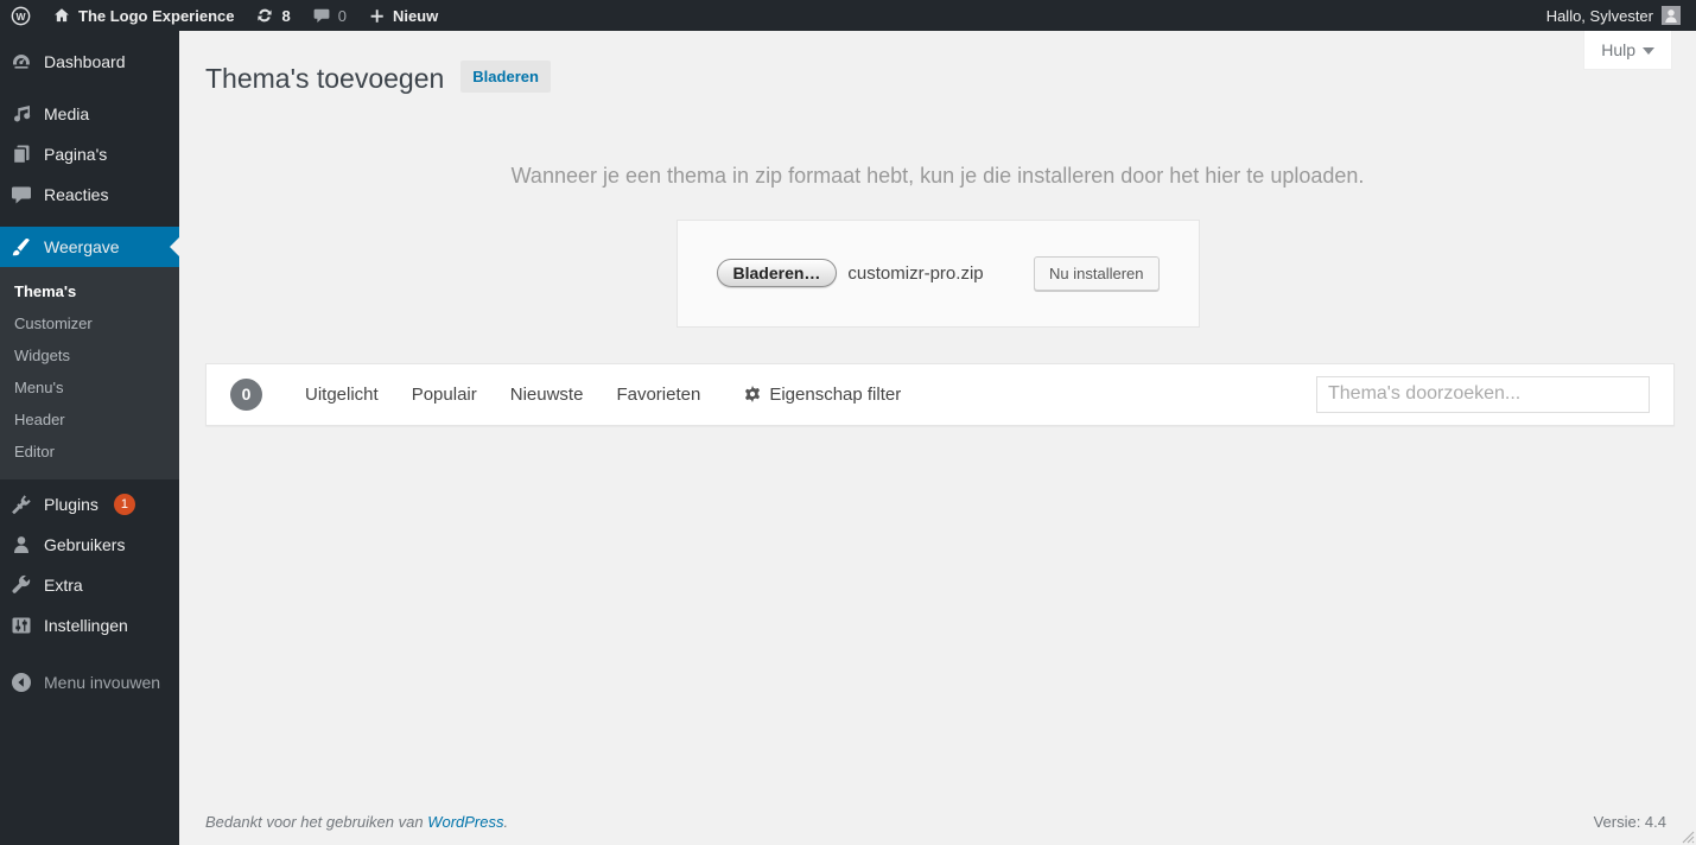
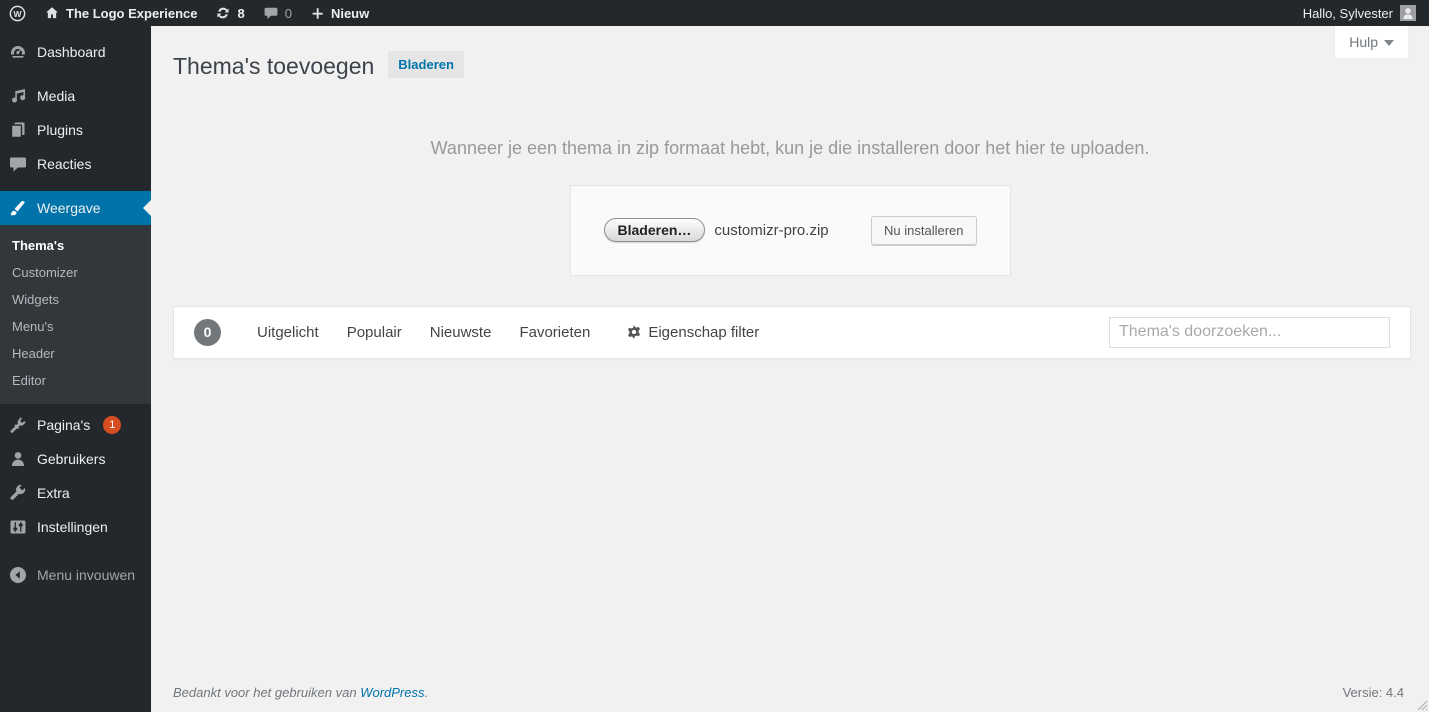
  W
  The Logo Experience
  8
  0
  Nieuw
  Hallo, Sylvester
  Dashboard
  Media
- Pagina's
+ Plugins
  Reacties
  Weergave
  Thema's
  Customizer
  Widgets
  Menu's
  Header
  Editor
- Plugins
+ Pagina's
  1
  Gebruikers
  Extra
  Instellingen
  Menu invouwen
  Hulp
  Thema's toevoegen
  Bladeren
  Wanneer je een thema in zip formaat hebt, kun je die installeren door het hier te uploaden.
  Bladeren…
  customizr-pro.zip
  Nu installeren
  0
  Uitgelicht
  Populair
  Nieuwste
  Favorieten
  Eigenschap filter
  Thema's doorzoeken...
  Bedankt voor het gebruiken van WordPress.
  Versie: 4.4
